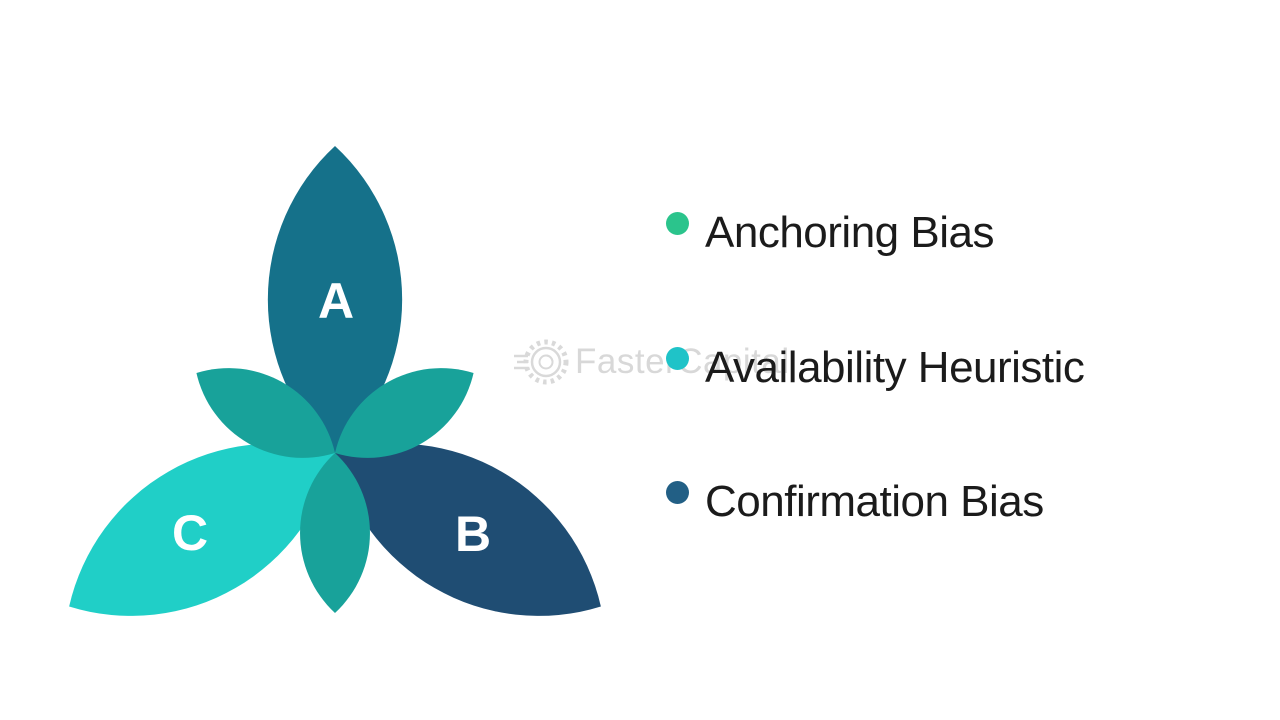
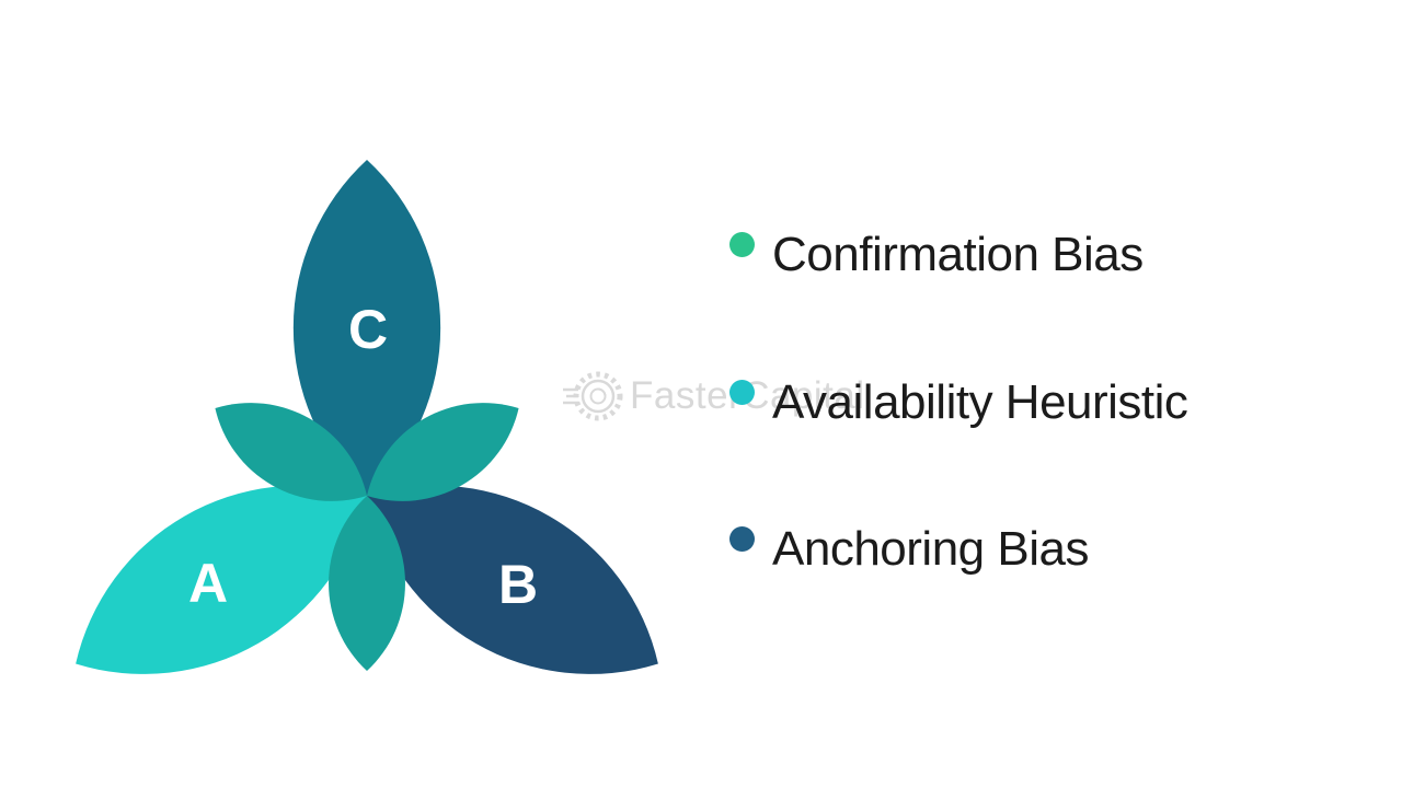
  FasteCapital
- A
+ C
  B
- C
+ A
- Anchoring Bias
+ Confirmation Bias
  Availability Heuristic
- Confirmation Bias
+ Anchoring Bias
